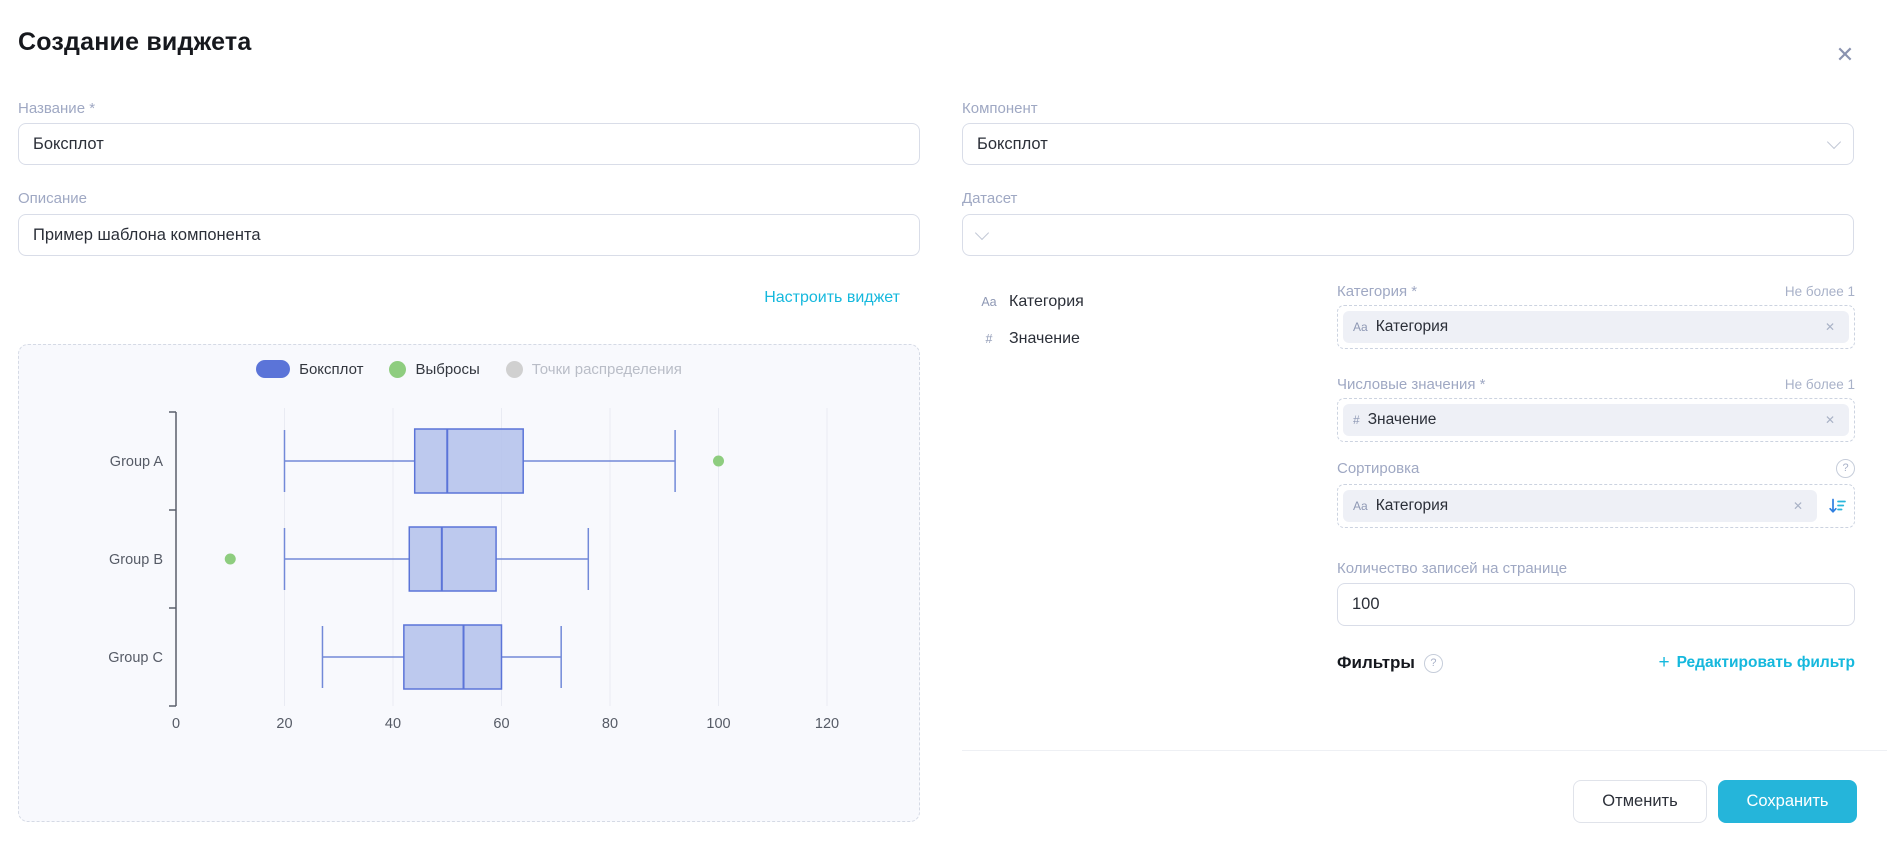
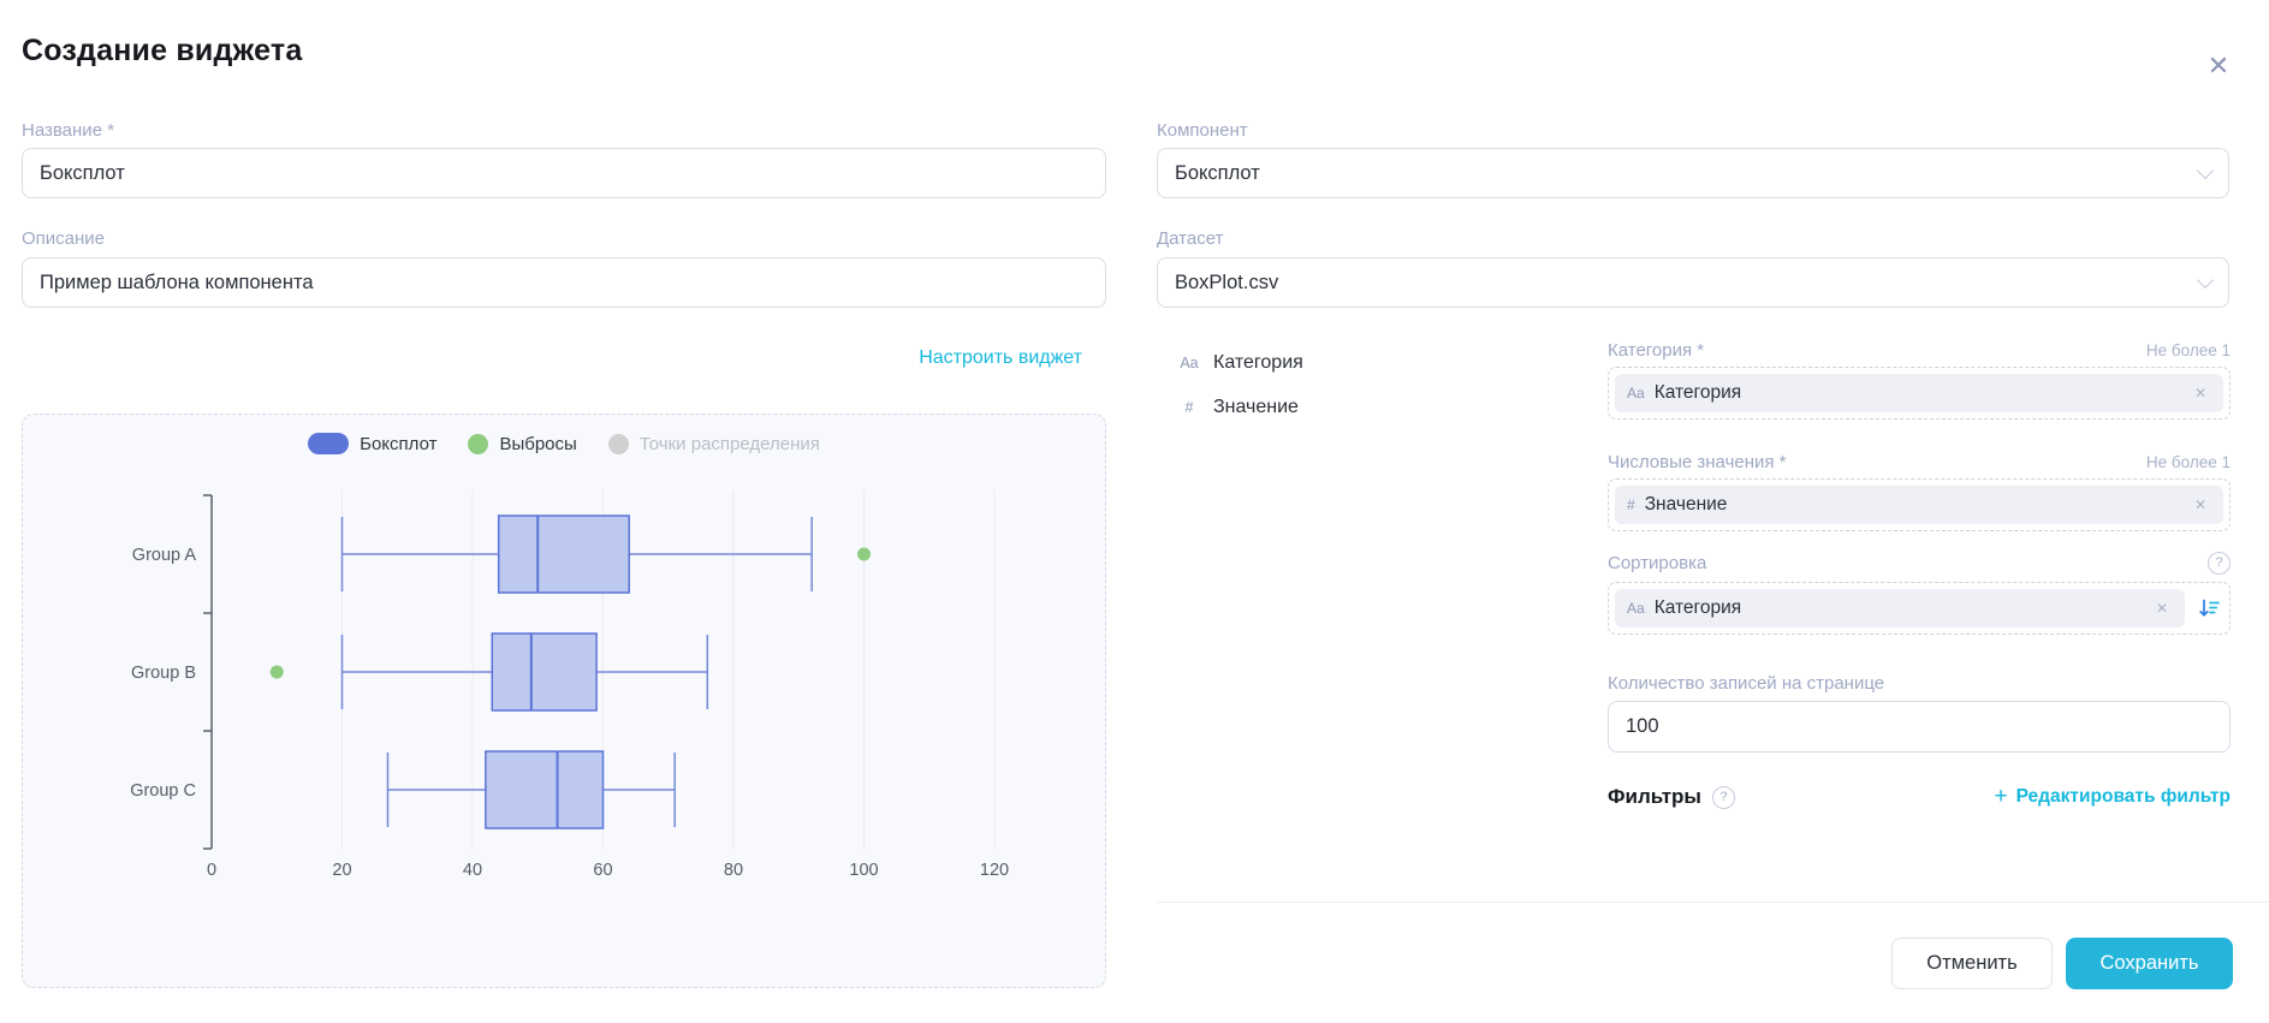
  Создание виджета
  ✕
  Название *
  Боксплот
  Описание
  Пример шаблона компонента
  Настроить виджет
  Боксплот
  Выбросы
  Точки распределения
  Group A
  Group B
  Group C
  0
  20
  40
  60
  80
  100
  120
  Компонент
  Боксплот
  Датасет
+ BoxPlot.csv
  Aa
  Категория
  #
  Значение
  Категория *
  Не более 1
  Aa
  Категория
  ✕
  Числовые значения *
  Не более 1
  #
  Значение
  ✕
  Сортировка
  ?
  Aa
  Категория
  ✕
  Количество записей на странице
  100
  Фильтры
  ?
  +
  Редактировать фильтр
  Отменить
  Сохранить
